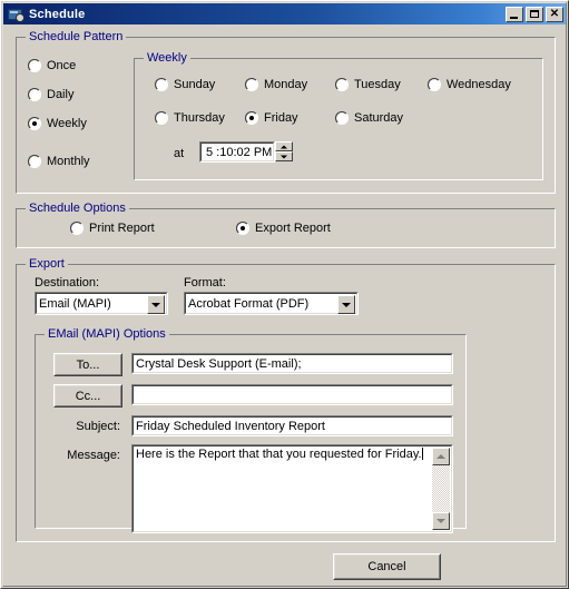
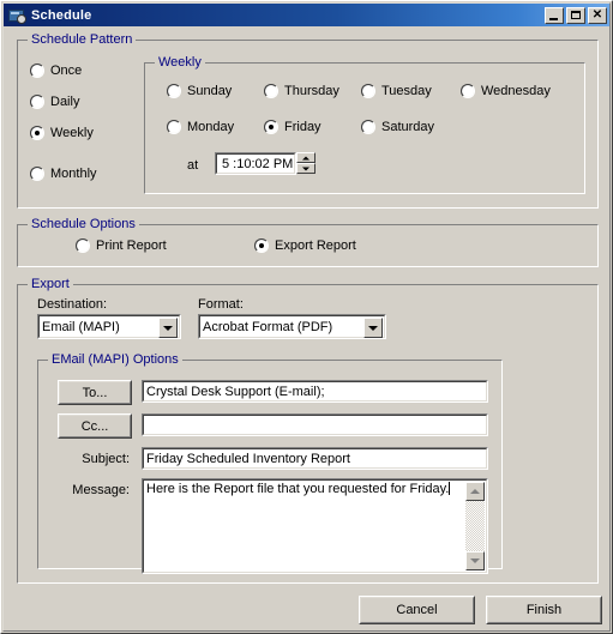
  Schedule
  ✕
  Schedule Pattern
  Once
  Daily
  Weekly
  Monthly
  Weekly
  Sunday
- Monday
+ Thursday
  Tuesday
  Wednesday
- Thursday
+ Monday
  Friday
  Saturday
  at
  5 :10:02 PM
  Schedule Options
  Print Report
  Export Report
  Export
  Destination:
  Email (MAPI)
  Format:
  Acrobat Format (PDF)
  EMail (MAPI) Options
  To...
  Crystal Desk Support (E-mail);
  Cc...
  Subject:
  Friday Scheduled Inventory Report
  Message:
- Here is the Report that that you requested for Friday.
+ Here is the Report file that you requested for Friday.
  Cancel
+ Finish
